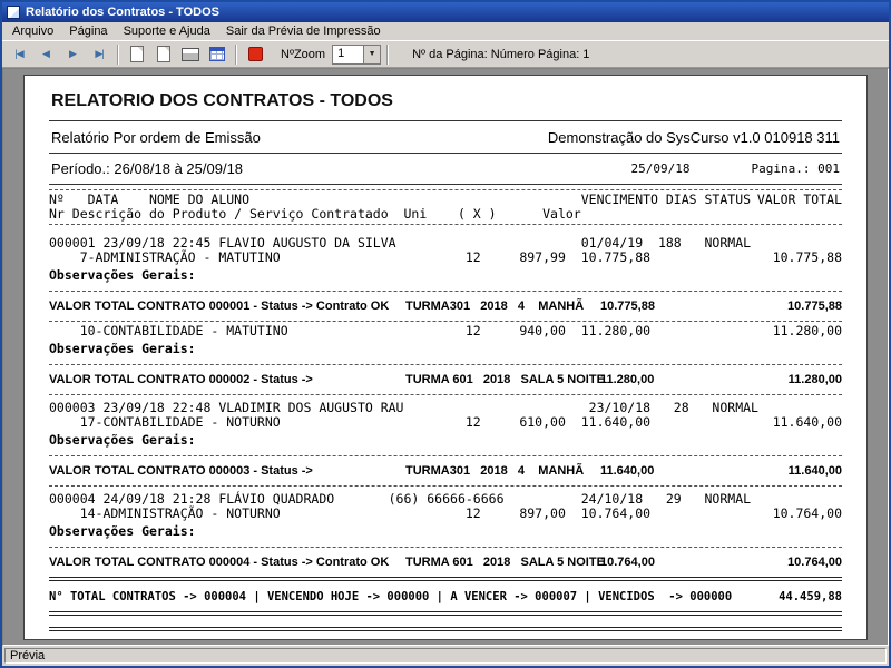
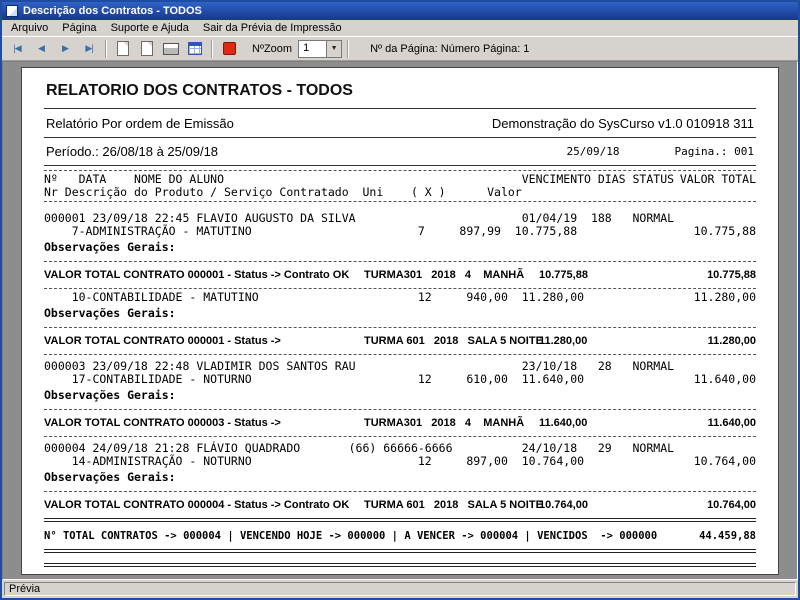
- Relatório dos Contratos - TODOS
+ Descrição dos Contratos - TODOS
  Arquivo
  Página
  Suporte e Ajuda
  Sair da Prévia de Impressão
  |◀
  ◀
  ▶
  ▶|
  NºZoom
  1
  Nº da Página: Número Página: 1
  RELATORIO DOS CONTRATOS - TODOS
  Relatório Por ordem de Emissão
  Demonstração do SysCurso v1.0 010918 311
  Período.: 26/08/18 à 25/09/18
  25/09/18
  Pagina.: 001
  Nº DATA NOME DO ALUNO VENCIMENTO DIAS STATUS
  VALOR TOTAL
  Nr Descrição do Produto / Serviço Contratado Uni ( X ) Valor
  000001 23/09/18 22:45 FLAVIO AUGUSTO DA SILVA 01/04/19 188 NORMAL
- 7-ADMINISTRAÇÃO - MATUTINO 12 897,99 10.775,88
+ 7-ADMINISTRAÇÃO - MATUTINO 7 897,99 10.775,88
  10.775,88
  Observações Gerais:
  VALOR TOTAL CONTRATO 000001 - Status -> Contrato OK
  TURMA301 2018 4 MANHÃ
  10.775,88
  10.775,88
  10-CONTABILIDADE - MATUTINO 12 940,00 11.280,00
  11.280,00
  Observações Gerais:
- VALOR TOTAL CONTRATO 000002 - Status ->
+ VALOR TOTAL CONTRATO 000001 - Status ->
  TURMA 601 2018 SALA 5 NOIT
  11.280,00
  11.280,00
- 000003 23/09/18 22:48 VLADIMIR DOS AUGUSTO RAU 23/10/18 28 NORMAL
+ 000003 23/09/18 22:48 VLADIMIR DOS SANTOS RAU 23/10/18 28 NORMAL
  17-CONTABILIDADE - NOTURNO 12 610,00 11.640,00
  11.640,00
  Observações Gerais:
  VALOR TOTAL CONTRATO 000003 - Status ->
  TURMA301 2018 4 MANHÃ
  11.640,00
  11.640,00
  000004 24/09/18 21:28 FLÁVIO QUADRADO (66) 66666-6666 24/10/18 29 NORMAL
  14-ADMINISTRAÇÃO - NOTURNO 12 897,00 10.764,00
  10.764,00
  Observações Gerais:
  VALOR TOTAL CONTRATO 000004 - Status -> Contrato OK
  TURMA 601 2018 SALA 5 NOIT
  10.764,00
  10.764,00
- N° TOTAL CONTRATOS -> 000004 | VENCENDO HOJE -> 000000 | A VENCER -> 000007 | VENCIDOS -> 000000
+ N° TOTAL CONTRATOS -> 000004 | VENCENDO HOJE -> 000000 | A VENCER -> 000004 | VENCIDOS -> 000000
  44.459,88
  Prévia
